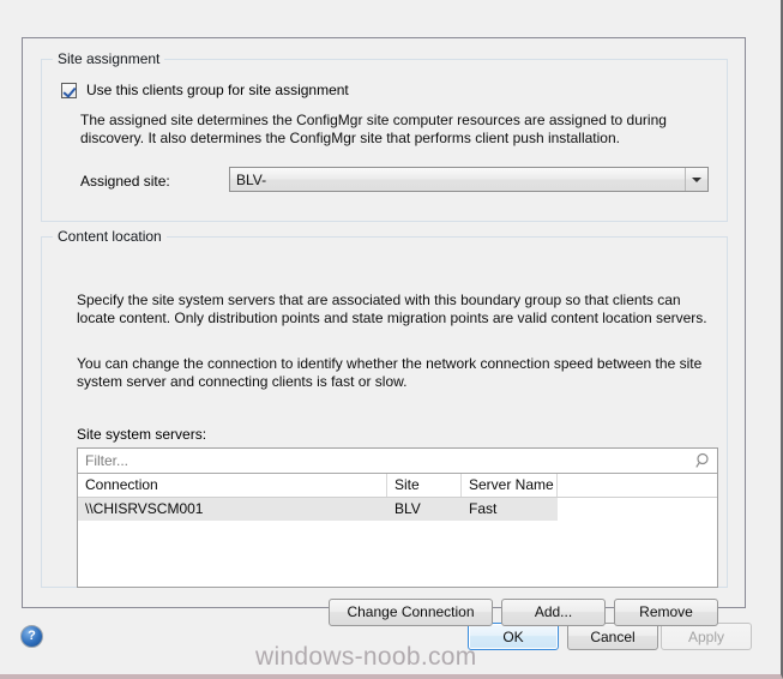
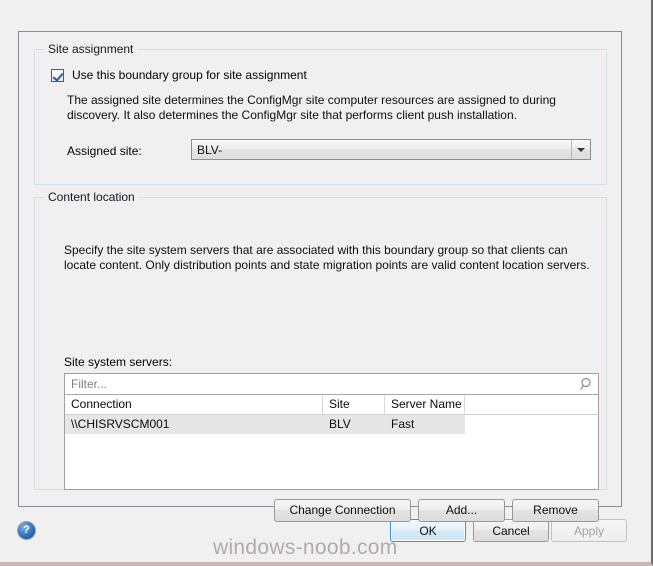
  Site assignment
- Use this clients group for site assignment
+ Use this boundary group for site assignment
  The assigned site determines the ConfigMgr site computer resources are assigned to during discovery. It also determines the ConfigMgr site that performs client push installation.
  Assigned site:
  BLV-
  Content location
  Specify the site system servers that are associated with this boundary group so that clients can locate content. Only distribution points and state migration points are valid content location servers.
- You can change the connection to identify whether the network connection speed between the site system server and connecting clients is fast or slow.
  Site system servers:
  Filter...
  Connection
  Site
  Server Name
  \\CHISRVSCM001
  BLV
  Fast
  Change Connection
  Add...
  Remove
  ?
  OK
  Cancel
  Apply
  windows-noob.com
